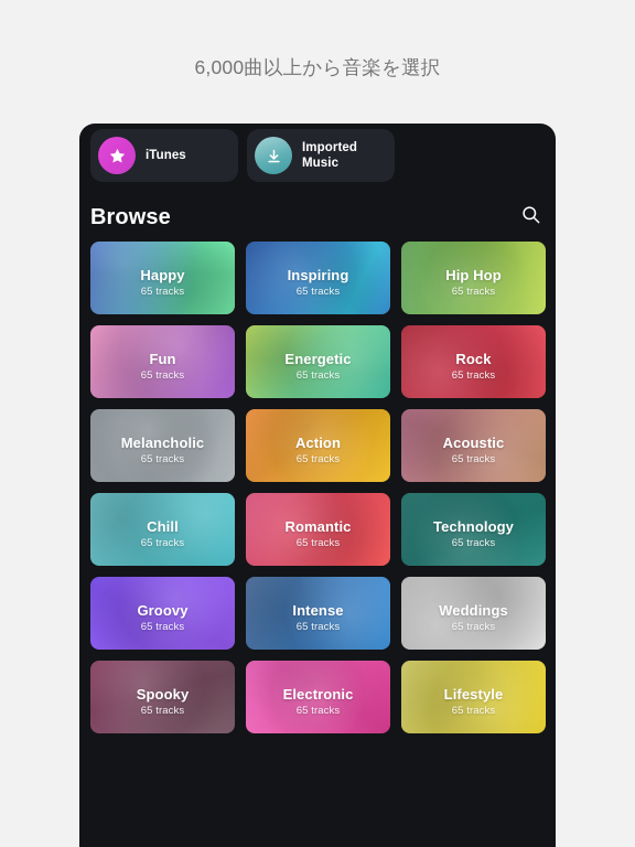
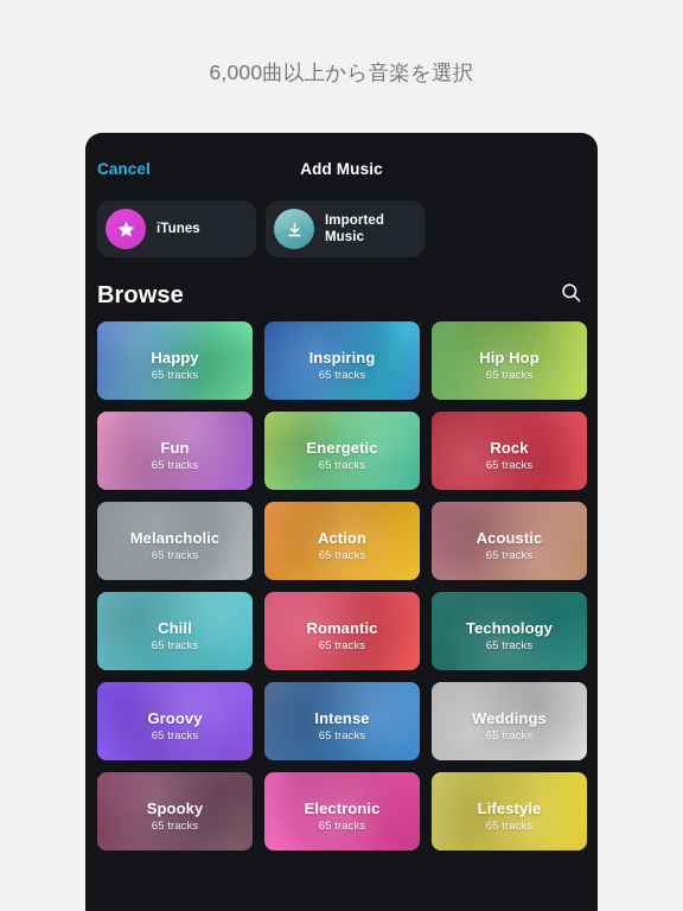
  6,000曲以上から音楽を選択
+ Cancel
+ Add Music
  iTunes
  Imported
  Music
  Browse
  Happy
  65 tracks
  Inspiring
  65 tracks
  Hip Hop
  65 tracks
  Fun
  65 tracks
  Energetic
  65 tracks
  Rock
  65 tracks
  Melancholic
  65 tracks
  Action
  65 tracks
  Acoustic
  65 tracks
  Chill
  65 tracks
  Romantic
  65 tracks
  Technology
  65 tracks
  Groovy
  65 tracks
  Intense
  65 tracks
  Weddings
  65 tracks
  Spooky
  65 tracks
  Electronic
  65 tracks
  Lifestyle
  65 tracks
